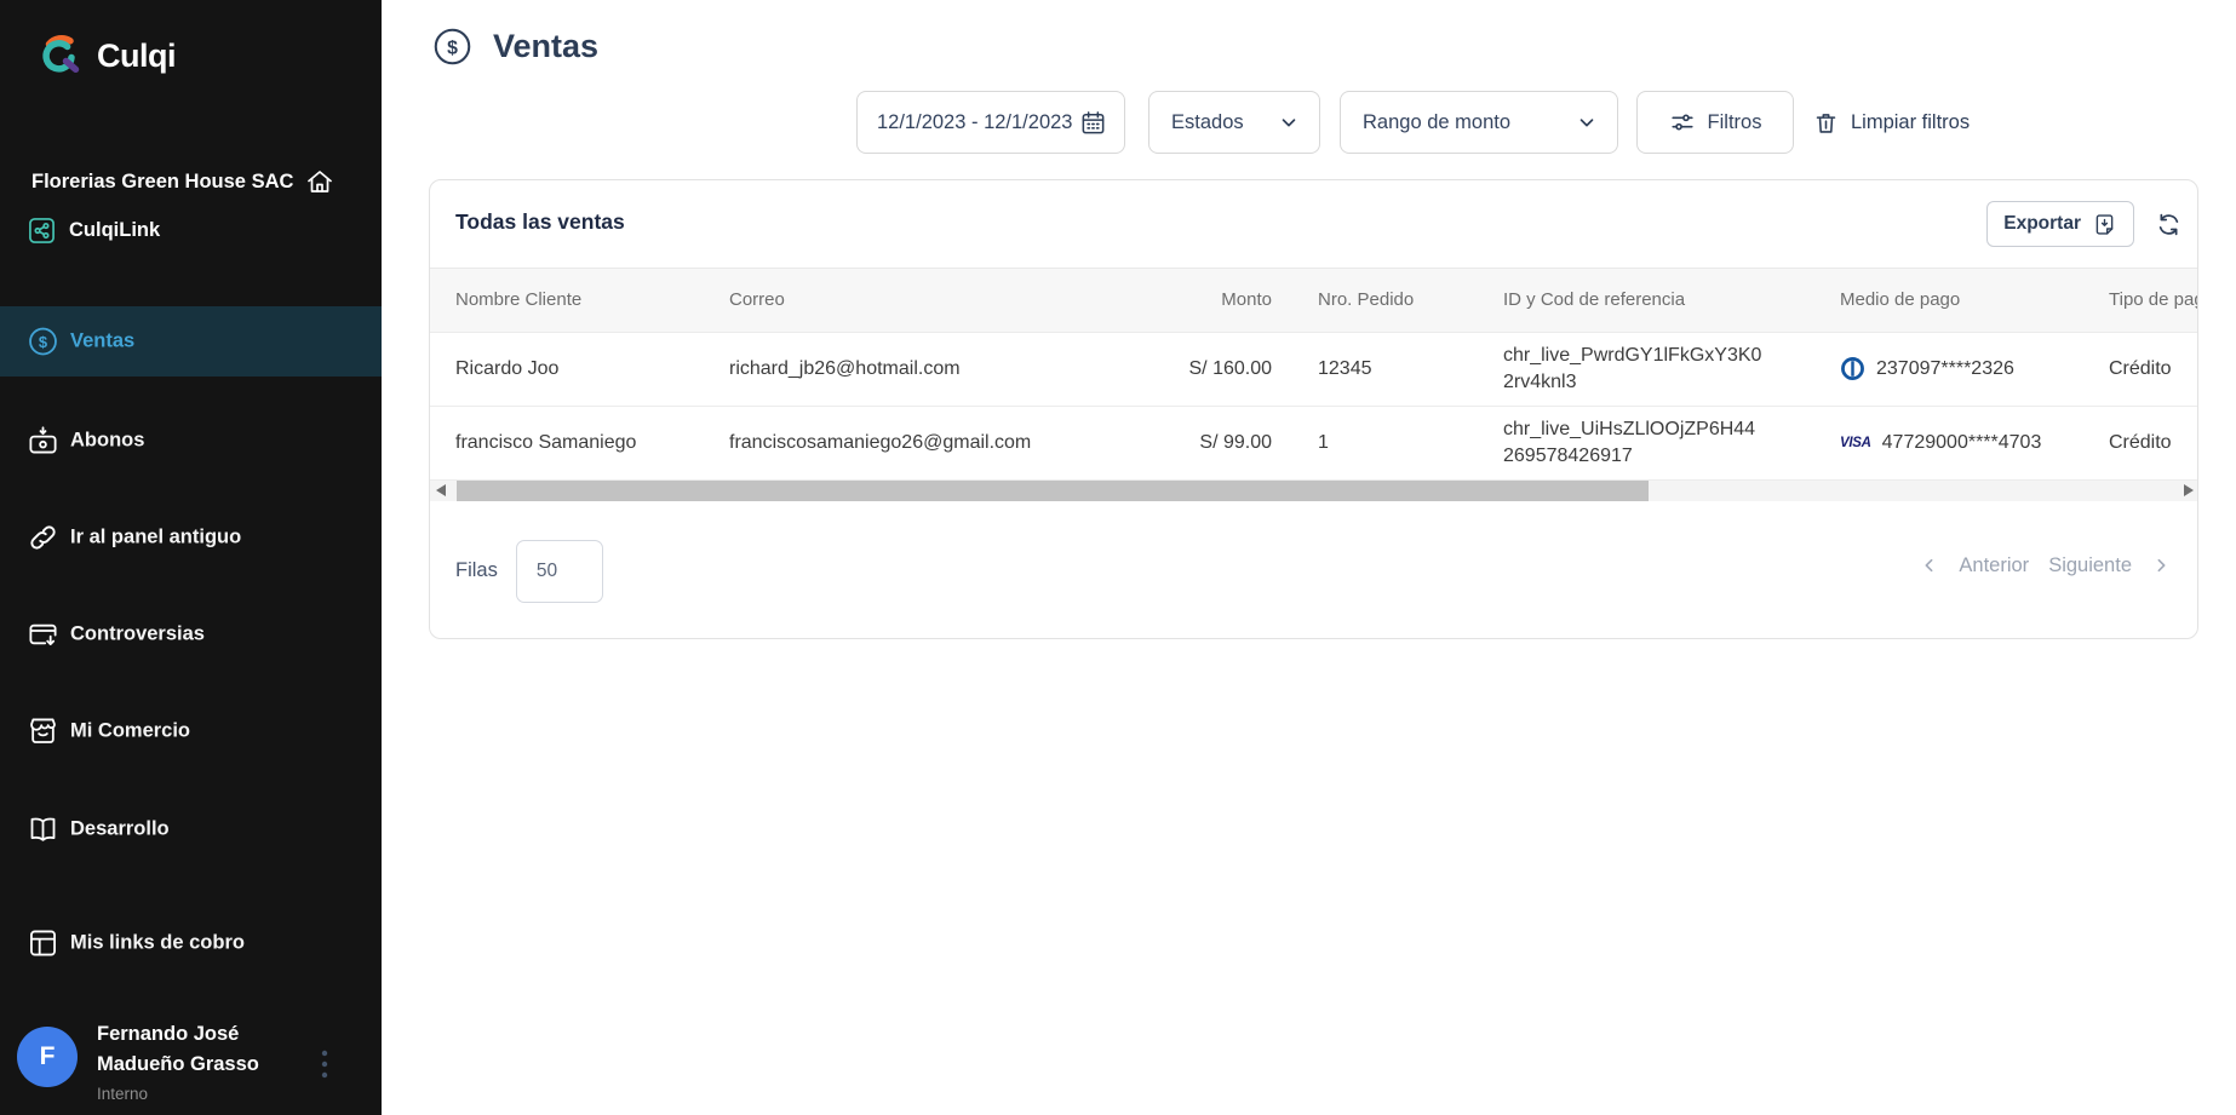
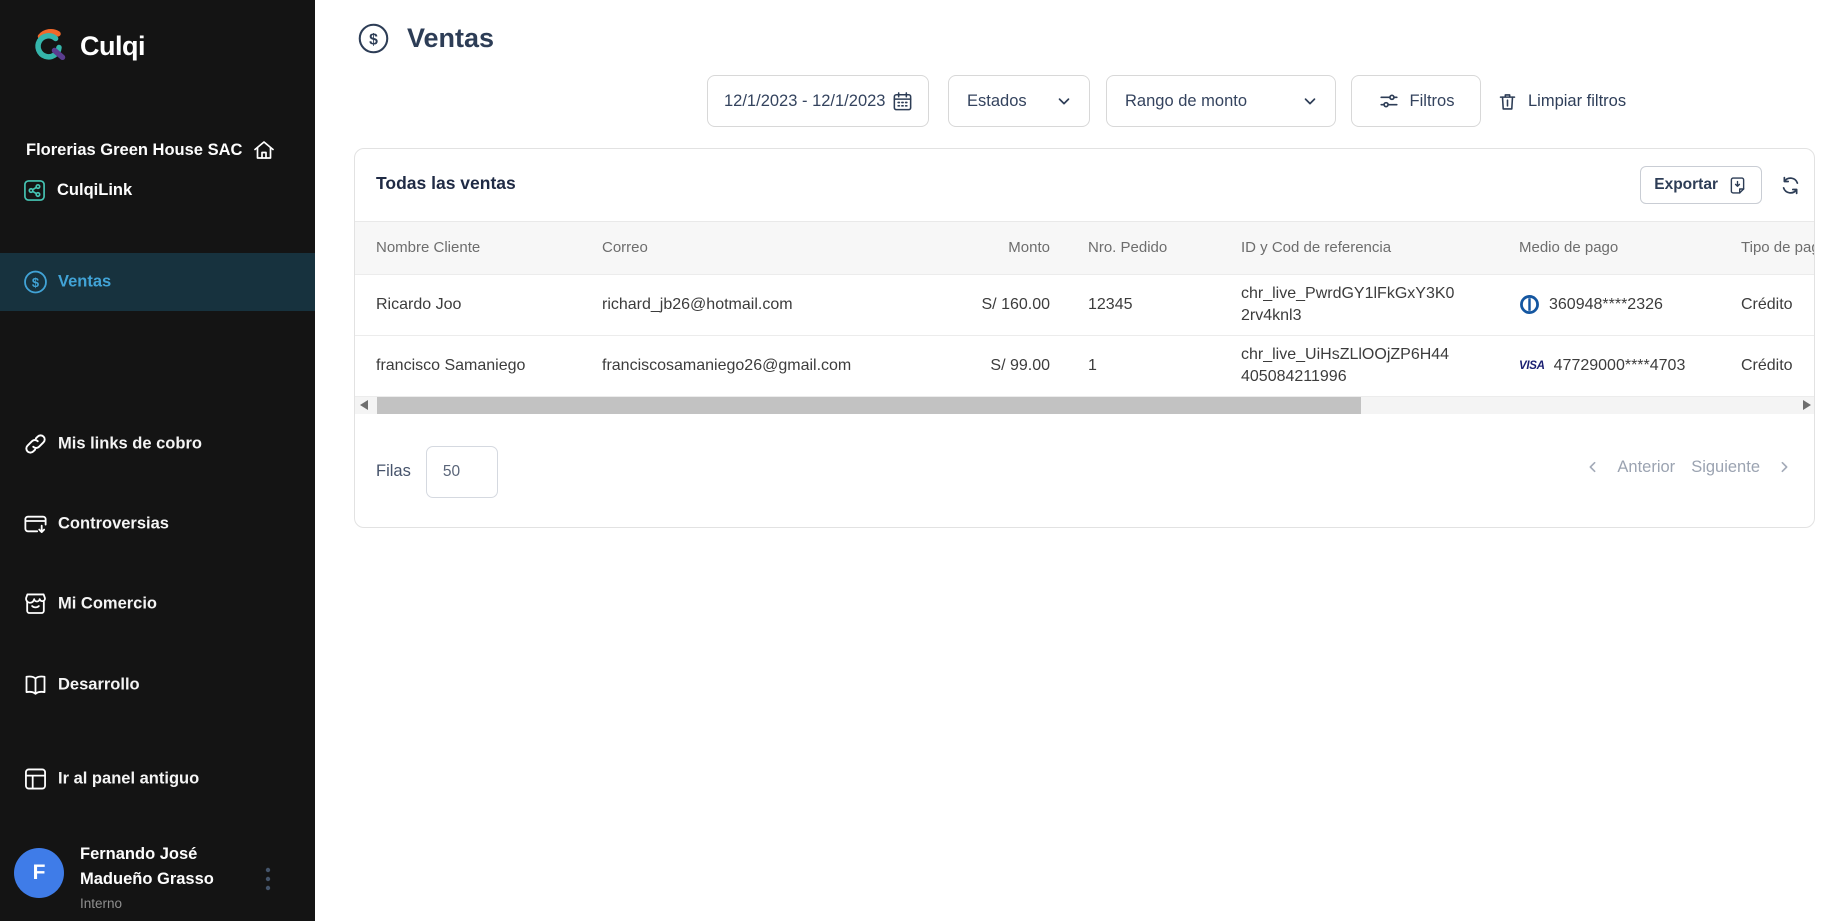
  Culqi
  Florerias Green House SAC
  CulqiLink
  $
  Ventas
- Abonos
- Ir al panel antiguo
+ Mis links de cobro
  Controversias
  Mi Comercio
  Desarrollo
- Mis links de cobro
+ Ir al panel antiguo
  F
  Fernando José
  Madueño Grasso
  Interno
  $
  Ventas
  12/1/2023 - 12/1/2023
  Estados
  Rango de monto
  Filtros
  Limpiar filtros
  Todas las ventas
  Exportar
  Nombre Cliente	Correo	Monto	Nro. Pedido	ID y Cod de referencia	Medio de pago	Tipo de pa
- Ricardo Joo	richard_jb26@hotmail.com	S/ 160.00	12345	chr_live_PwrdGY1lFkGxY3K0 2rv4knl3	237097****2326	Crédito
+ Ricardo Joo	richard_jb26@hotmail.com	S/ 160.00	12345	chr_live_PwrdGY1lFkGxY3K0 2rv4knl3	360948****2326	Crédito
- francisco Samaniego	franciscosamaniego26@gmail.com	S/ 99.00	1	chr_live_UiHsZLlOOjZP6H44 269578426917	VISA 47729000****4703	Crédito
+ francisco Samaniego	franciscosamaniego26@gmail.com	S/ 99.00	1	chr_live_UiHsZLlOOjZP6H44 405084211996	VISA 47729000****4703	Crédito
  Filas
  50
  Anterior
  Siguiente
